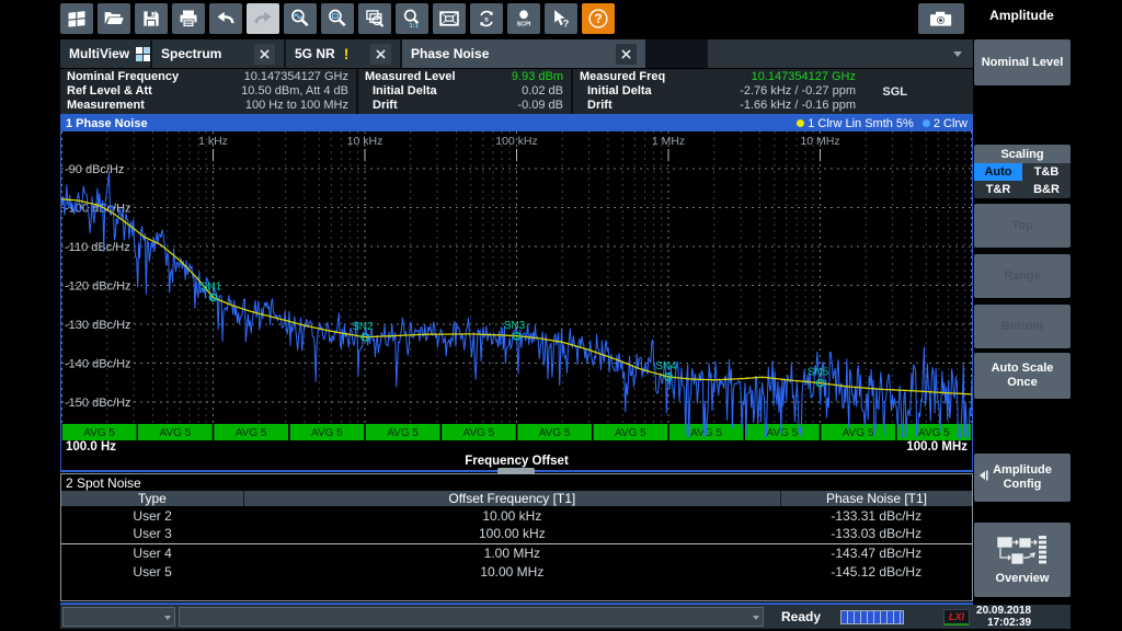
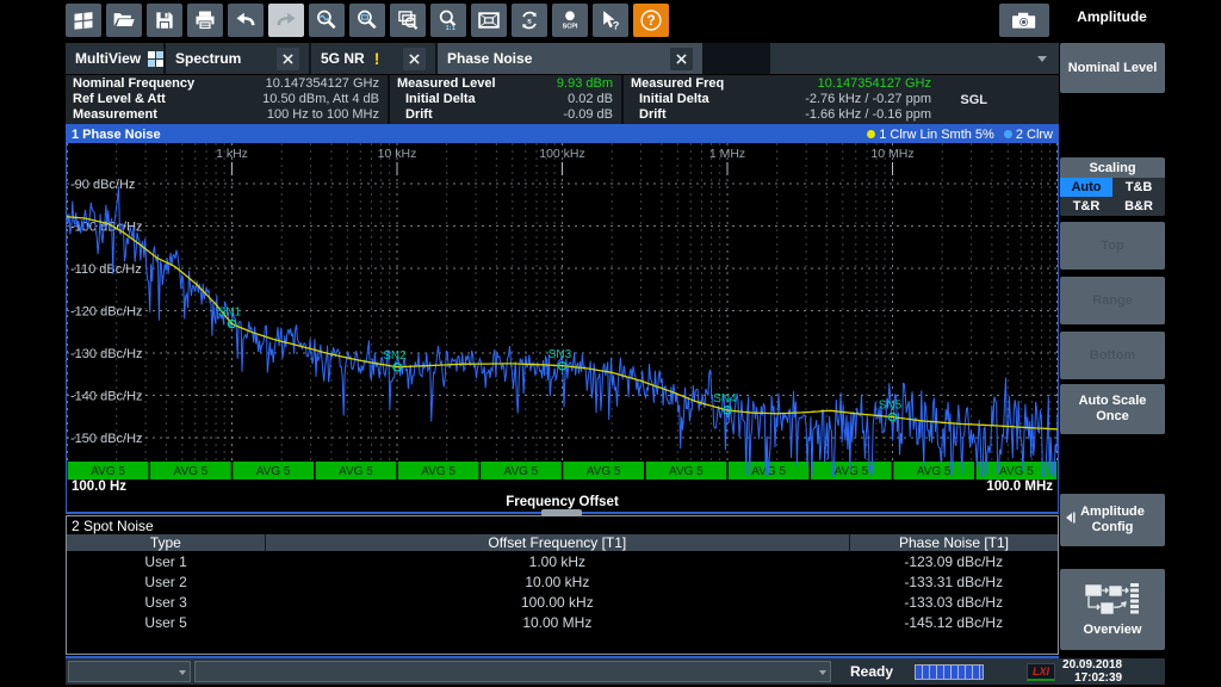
  ?
  ?
  Amplitude
  MultiView
  Spectrum
  5G NR
  !
  Phase Noise
  Nominal Frequency
  10.147354127 GHz
  Ref Level & Att
  10.50 dBm, Att 4 dB
  Measurement
  100 Hz to 100 MHz
  Measured Level
  9.93 dBm
  Initial Delta
  0.02 dB
  Drift
  -0.09 dB
  SGL
  Measured Freq
  10.147354127 GHz
  Initial Delta
  -2.76 kHz / -0.27 ppm
  Drift
  -1.66 kHz / -0.16 ppm
  1 Phase Noise
  1 Clrw Lin Smth 5%
  2 Clrw
  1 kHz
  10 kHz
  100 kHz
  1 MHz
  10 MHz
  -90 dBc/Hz
  -100/Hz
  -110 dBc/Hz
  -120 dBc/Hz
  -130 dBc/Hz
  -140 dBc/Hz
  -150 dBc/Hz
  AVG 5
  AVG 5
  AVG 5
  AVG 5
  AVG 5
  AVG 5
  AVG 5
  AVG 5
  AVG 5
  AVG 5
  AVG 5
  AVG 5
  SN1
  SN2
  SN3
  SN4
  SN5
  100.0 Hz
  100.0 MHz
  Frequency Offset
  2 Spot Noise
  Type	Offset Frequency [T1]	Phase Noise [T1]
+ User 1	1.00 kHz	-123.09 dBc/Hz
  User 2	10.00 kHz	-133.31 dBc/Hz
  User 3	100.00 kHz	-133.03 dBc/Hz
- User 4	1.00 MHz	-143.47 dBc/Hz
  User 5	10.00 MHz	-145.12 dBc/Hz
  Nominal Level
  Scaling
  Auto
  T&B
  T&R
  B&R
  Auto Scale Once
  Amplitude Config
  Overview
  Ready
  LXI
  20.09.2018
  17:02:39
